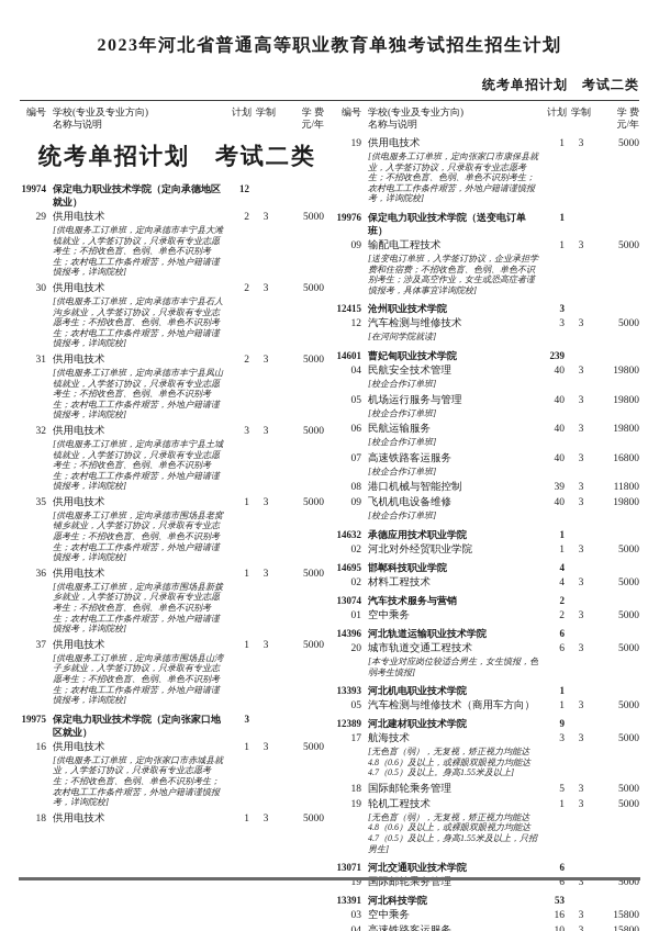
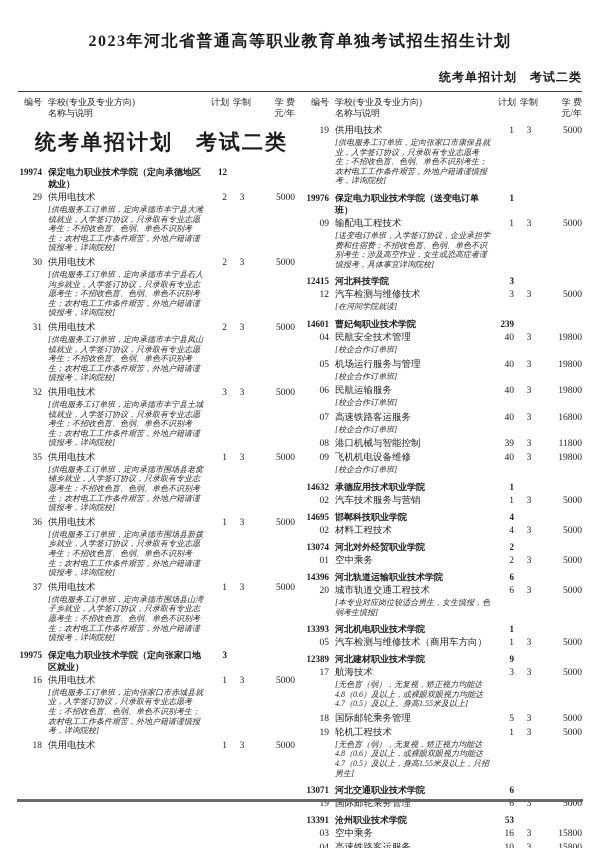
  2023年河北省普通高等职业教育单独考试招生招生计划
  统考单招计划 考试二类
  编号
  学校(专业及专业方向)
  名称与说明
  计划
  学制
  学 费
  元/年
  编号
  学校(专业及专业方向)
  名称与说明
  计划
  学制
  学 费
  元/年
  统考单招计划 考试二类
  19974
  保定电力职业技术学院（定向承德地区就业）
  12
  29
  供用电技术
  [供电服务工订单班，定向承德市丰宁县大滩镇就业，入学签订协议，只录取有专业志愿考生；不招收色盲、色弱、单色不识别考生；农村电工工作条件艰苦，外地户籍请谨慎报考，详询院校]
  2
  3
  5000
  30
  供用电技术
  [供电服务工订单班，定向承德市丰宁县石人沟乡就业，入学签订协议，只录取有专业志愿考生；不招收色盲、色弱、单色不识别考生；农村电工工作条件艰苦，外地户籍请谨慎报考，详询院校]
  2
  3
  5000
  31
  供用电技术
  [供电服务工订单班，定向承德市丰宁县凤山镇就业，入学签订协议，只录取有专业志愿考生；不招收色盲、色弱、单色不识别考生；农村电工工作条件艰苦，外地户籍请谨慎报考，详询院校]
  2
  3
  5000
  32
  供用电技术
  [供电服务工订单班，定向承德市丰宁县土城镇就业，入学签订协议，只录取有专业志愿考生；不招收色盲、色弱、单色不识别考生；农村电工工作条件艰苦，外地户籍请谨慎报考，详询院校]
  3
  3
  5000
  35
  供用电技术
  [供电服务工订单班，定向承德市围场县老窝铺乡就业，入学签订协议，只录取有专业志愿考生；不招收色盲、色弱、单色不识别考生；农村电工工作条件艰苦，外地户籍请谨慎报考，详询院校]
  1
  3
  5000
  36
  供用电技术
  [供电服务工订单班，定向承德市围场县新拨乡就业，入学签订协议，只录取有专业志愿考生；不招收色盲、色弱、单色不识别考生；农村电工工作条件艰苦，外地户籍请谨慎报考，详询院校]
  1
  3
  5000
  37
  供用电技术
  [供电服务工订单班，定向承德市围场县山湾子乡就业，入学签订协议，只录取有专业志愿考生；不招收色盲、色弱、单色不识别考生；农村电工工作条件艰苦，外地户籍请谨慎报考，详询院校]
  1
  3
  5000
  19975
  保定电力职业技术学院（定向张家口地区就业）
  3
  16
  供用电技术
  [供电服务工订单班，定向张家口市赤城县就业，入学签订协议，只录取有专业志愿考生；不招收色盲、色弱、单色不识别考生；农村电工工作条件艰苦，外地户籍请谨慎报考，详询院校]
  1
  3
  5000
  18
  供用电技术
  1
  3
  5000
  19
  供用电技术
  [供电服务工订单班，定向张家口市康保县就业，入学签订协议，只录取有专业志愿考生；不招收色盲、色弱、单色不识别考生；农村电工工作条件艰苦，外地户籍请谨慎报考，详询院校]
  1
  3
  5000
  19976
  保定电力职业技术学院（送变电订单班）
  1
  09
  输配电工程技术
  [送变电订单班，入学签订协议，企业承担学费和住宿费；不招收色盲、色弱、单色不识别考生；涉及高空作业，女生或恐高症者谨慎报考，具体事宜详询院校]
  1
  3
  5000
  12415
- 沧州职业技术学院
+ 河北科技学院
  3
  12
  汽车检测与维修技术
  [在河间学院就读]
  3
  3
  5000
  14601
  曹妃甸职业技术学院
  239
  04
  民航安全技术管理
  [校企合作订单班]
  40
  3
  19800
  05
  机场运行服务与管理
  [校企合作订单班]
  40
  3
  19800
  06
  民航运输服务
  [校企合作订单班]
  40
  3
  19800
  07
  高速铁路客运服务
  [校企合作订单班]
  40
  3
  16800
  08
  港口机械与智能控制
  39
  3
  11800
  09
  飞机机电设备维修
  [校企合作订单班]
  40
  3
  19800
  14632
  承德应用技术职业学院
  1
  02
- 河北对外经贸职业学院
+ 汽车技术服务与营销
  1
  3
  5000
  14695
  邯郸科技职业学院
  4
  02
  材料工程技术
  4
  3
  5000
  13074
- 汽车技术服务与营销
+ 河北对外经贸职业学院
  2
  01
  空中乘务
  2
  3
  5000
  14396
  河北轨道运输职业技术学院
  6
  20
  城市轨道交通工程技术
  [本专业对应岗位较适合男生，女生慎报，色弱考生慎报]
  6
  3
  5000
  13393
  河北机电职业技术学院
  1
  05
  汽车检测与维修技术（商用车方向）
  1
  3
  5000
  12389
  河北建材职业技术学院
  9
  17
  航海技术
  [无色盲（弱），无复视，矫正视力均能达4.8（0.6）及以上，或裸眼双眼视力均能达4.7（0.5）及以上。身高1.55米及以上]
  3
  3
  5000
  18
  国际邮轮乘务管理
  5
  3
  5000
  19
  轮机工程技术
  [无色盲（弱），无复视，矫正视力均能达4.8（0.6）及以上，或裸眼双眼视力均能达4.7（0.5）及以上，身高1.55米及以上，只招男生]
  1
  3
  5000
  13071
  河北交通职业技术学院
  6
  19
  国际邮轮乘务管理
  6
  3
  5000
  13391
- 河北科技学院
+ 沧州职业技术学院
  53
  03
  空中乘务
  16
  3
  15800
